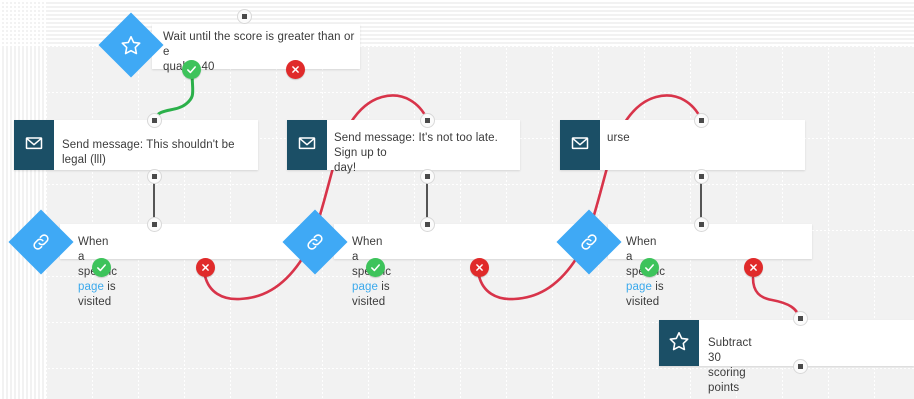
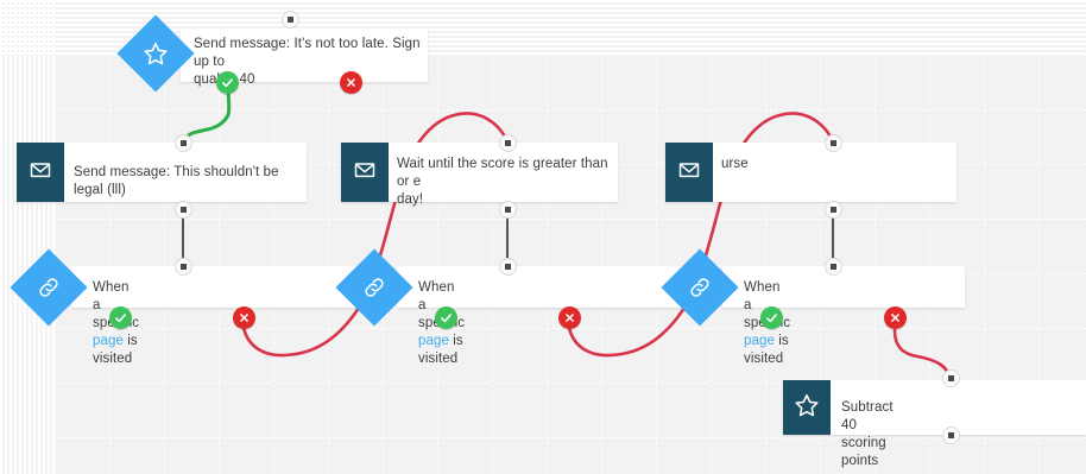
- Wait until the score is greater than or e
+ Send message: It's not too late. Sign up to
  Send message: This shouldn't be legal (lll)
- Send message: It's not too late. Sign up to
+ Wait until the score is greater than or e
  day!
  urse
  When a spic page is visited
  When a spic page is visited
  When a spic page is visited
- Subtract 30 scoring points
+ Subtract 40 scoring points
